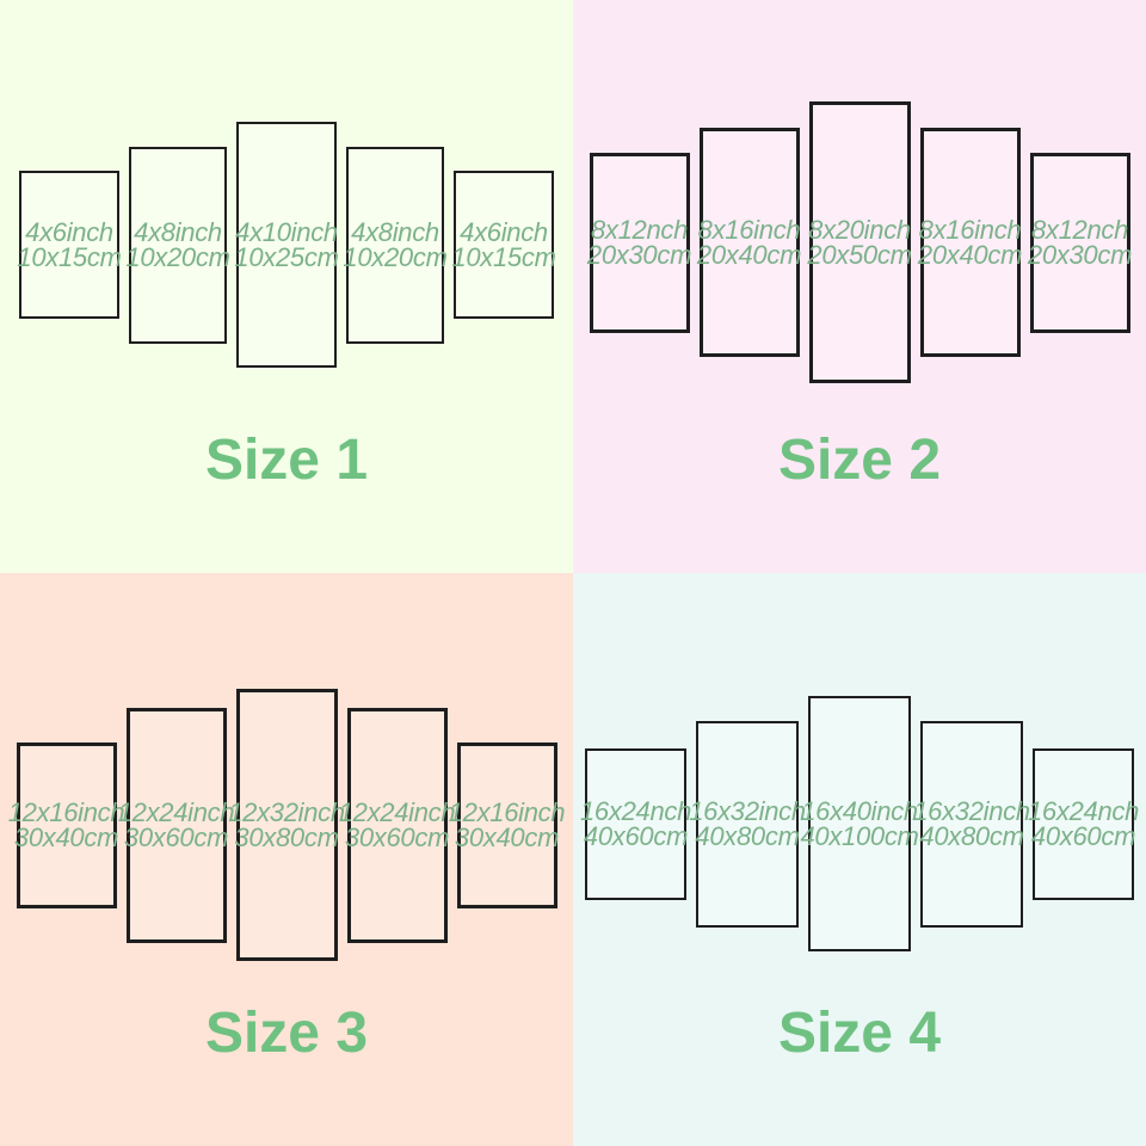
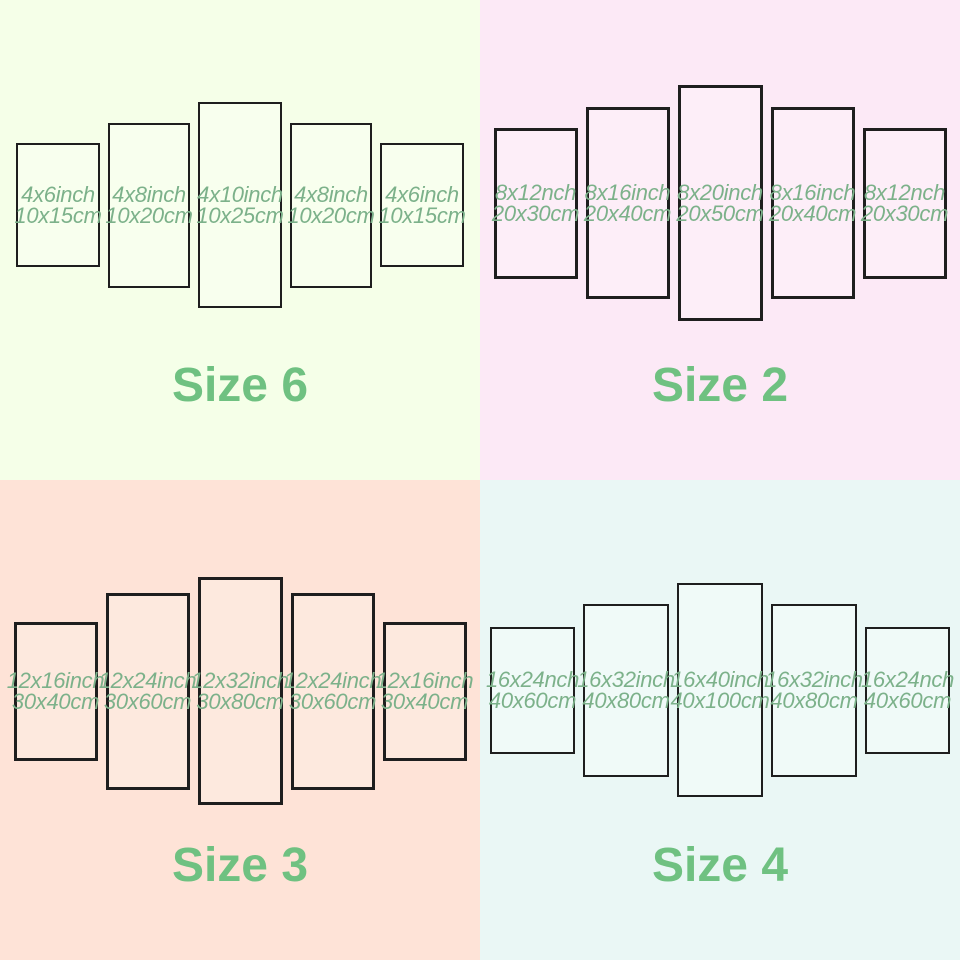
  4x6inch
  10x15cm
  4x8inch
  10x20cm
  4x10inch
  10x25cm
  4x8inch
  10x20cm
  4x6inch
  10x15cm
- Size 1
+ Size 6
  8x12nch
  20x30cm
  8x16inch
  20x40cm
  8x20inch
  20x50cm
  8x16inch
  20x40cm
  8x12nch
  20x30cm
  Size 2
  12x16inch
  30x40cm
  12x24inch
  30x60cm
  12x32inch
  30x80cm
  12x24inch
  30x60cm
  12x16inch
  30x40cm
  Size 3
  16x24nch
  40x60cm
  16x32inch
  40x80cm
  16x40inch
  40x100cm
  16x32inch
  40x80cm
  16x24nch
  40x60cm
  Size 4
